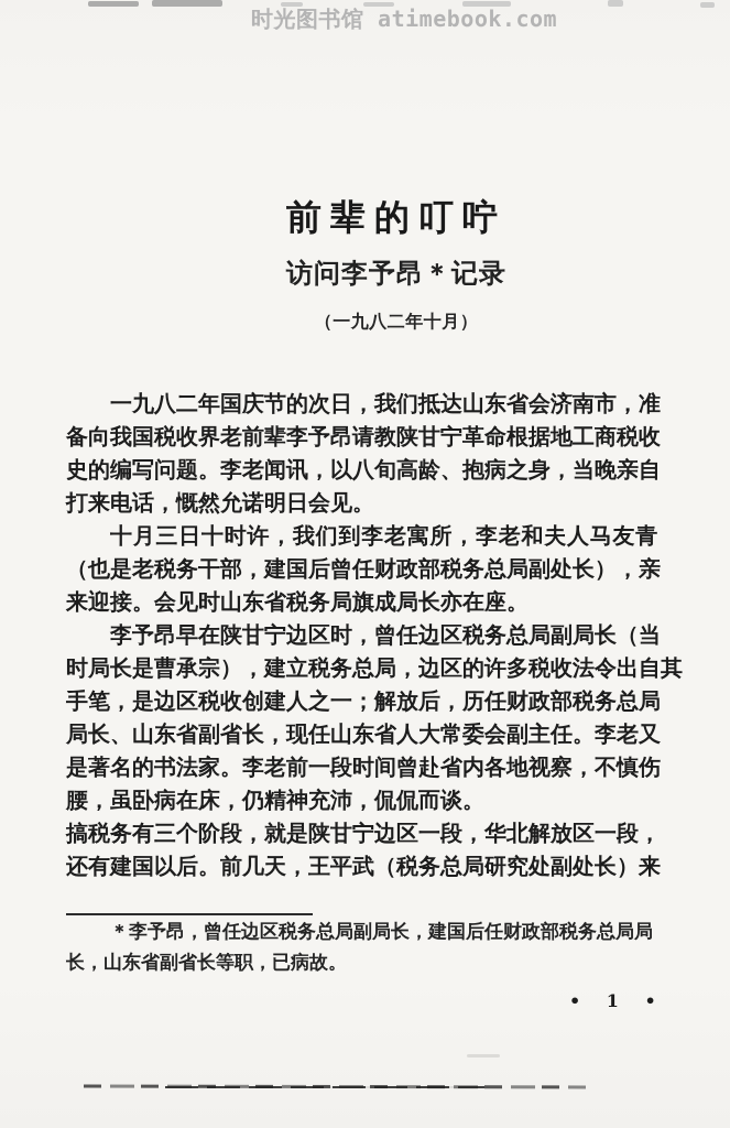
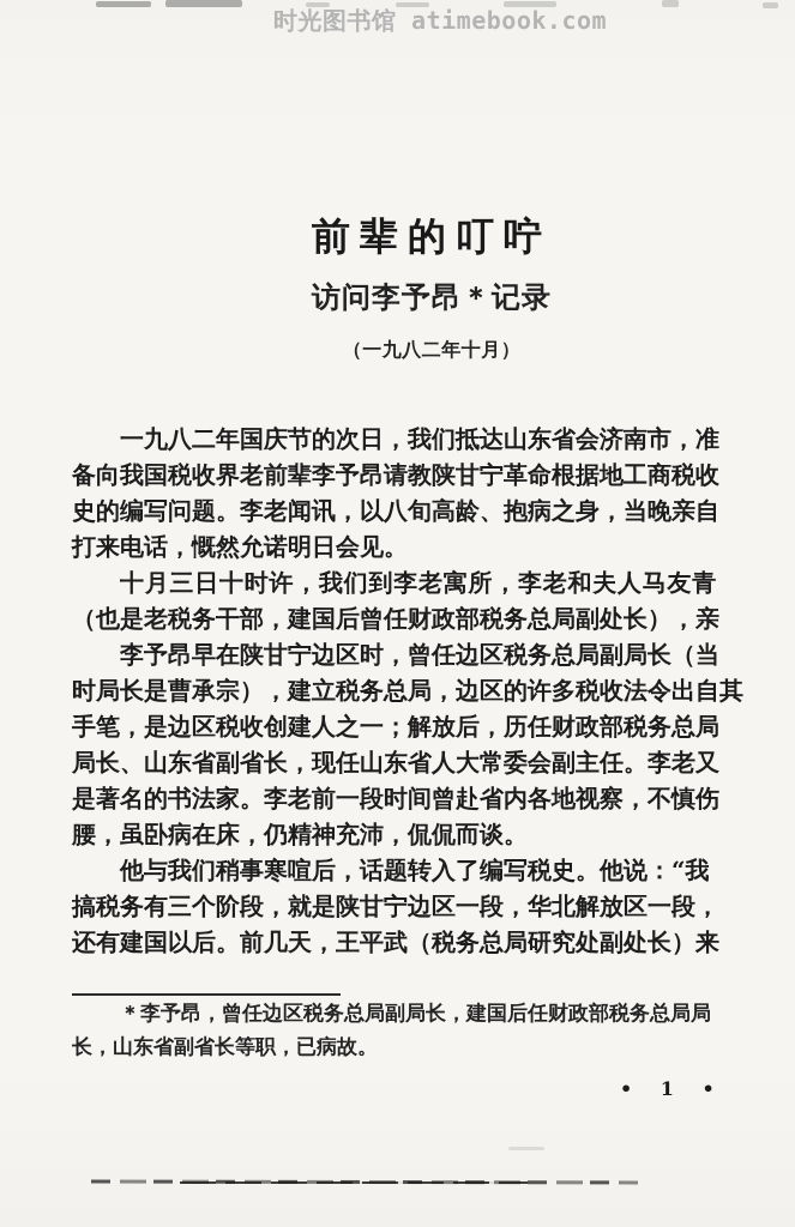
  时光图书馆 atimebook.com
  前辈的叮咛
  访问李予昂＊记录
  （一九八二年十月）
  一九八二年国庆节的次日，我们抵达山东省会济南市，准
  备向我国税收界老前辈李予昂请教陕甘宁革命根据地工商税收
  史的编写问题。李老闻讯，以八旬高龄、抱病之身，当晚亲自
  打来电话，慨然允诺明日会见。
  十月三日十时许，我们到李老寓所，李老和夫人马友青
  （也是老税务干部，建国后曾任财政部税务总局副处长），亲
- 来迎接。会见时山东省税务局旗成局长亦在座。
  李予昂早在陕甘宁边区时，曾任边区税务总局副局长（当
  时局长是曹承宗），建立税务总局，边区的许多税收法令出自其
  手笔，是边区税收创建人之一；解放后，历任财政部税务总局
  局长、山东省副省长，现任山东省人大常委会副主任。李老又
  是著名的书法家。李老前一段时间曾赴省内各地视察，不慎伤
  腰，虽卧病在床，仍精神充沛，侃侃而谈。
+ 他与我们稍事寒喧后，话题转入了编写税史。他说：“我
  搞税务有三个阶段，就是陕甘宁边区一段，华北解放区一段，
  还有建国以后。前几天，王平武（税务总局研究处副处长）来
  ＊李予昂，曾任边区税务总局副局长，建国后任财政部税务总局局
  长，山东省副省长等职，已病故。
  • 1 •
